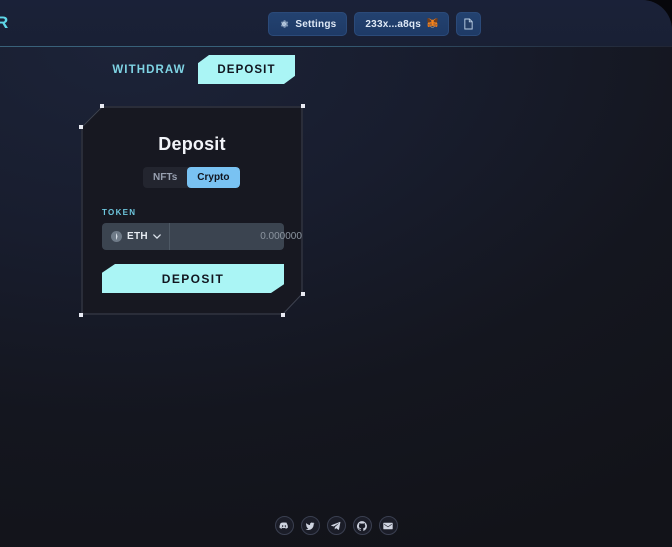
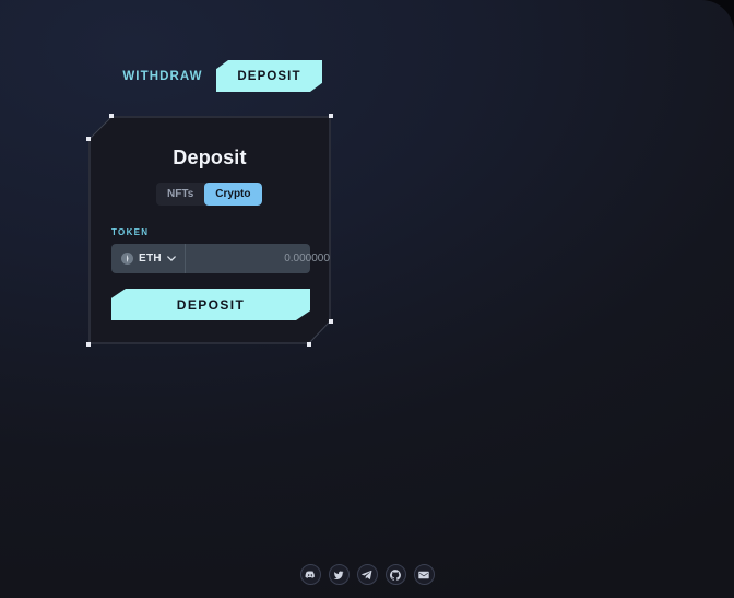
- R
- Settings
- 233x...a8qs
  WITHDRAW
  DEPOSIT
  Deposit
  NFTs
  Crypto
  TOKEN
  ETH
  0.000000
  DEPOSIT
